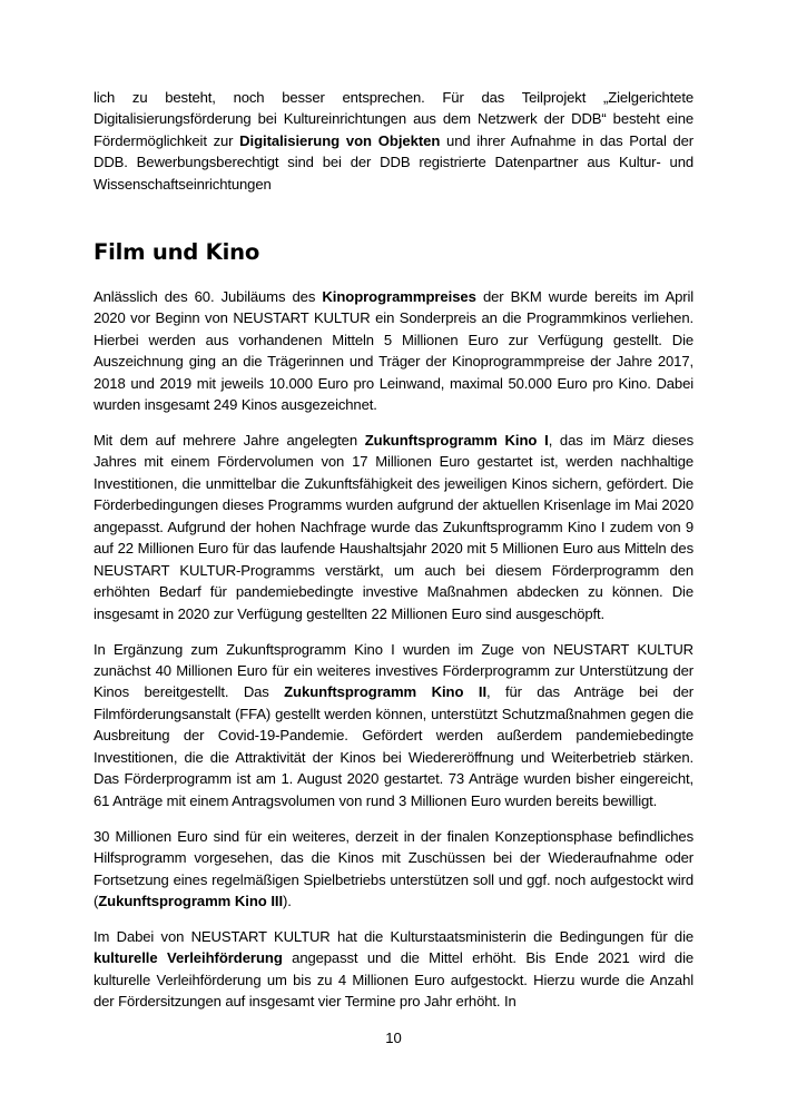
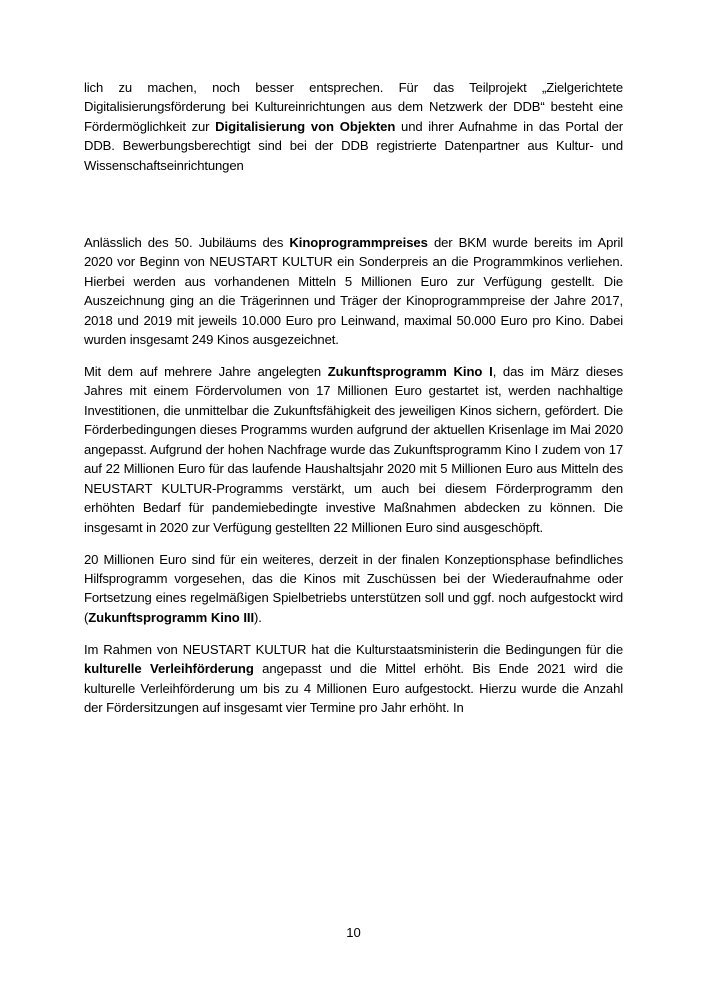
- lich zu besteht, noch besser entsprechen. Für das Teilprojekt „Zielgerichtete Digitalisierungsförderung bei Kultureinrichtungen aus dem Netzwerk der DDB“ besteht eine Fördermöglichkeit zur Digitalisierung von Objekten und ihrer Aufnahme in das Portal der DDB. Bewerbungsberechtigt sind bei der DDB registrierte Datenpartner aus Kultur- und Wissenschaftseinrichtungen
+ lich zu machen, noch besser entsprechen. Für das Teilprojekt „Zielgerichtete Digitalisierungsförderung bei Kultureinrichtungen aus dem Netzwerk der DDB“ besteht eine Fördermöglichkeit zur Digitalisierung von Objekten und ihrer Aufnahme in das Portal der DDB. Bewerbungsberechtigt sind bei der DDB registrierte Datenpartner aus Kultur- und Wissenschaftseinrichtungen
- Film und Kino
- Anlässlich des 60. Jubiläums des Kinoprogrammpreises der BKM wurde bereits im April 2020 vor Beginn von NEUSTART KULTUR ein Sonderpreis an die Programmkinos verliehen. Hierbei werden aus vorhandenen Mitteln 5 Millionen Euro zur Verfügung gestellt. Die Auszeichnung ging an die Trägerinnen und Träger der Kinoprogrammpreise der Jahre 2017, 2018 und 2019 mit jeweils 10.000 Euro pro Leinwand, maximal 50.000 Euro pro Kino. Dabei wurden insgesamt 249 Kinos ausgezeichnet.
+ Anlässlich des 50. Jubiläums des Kinoprogrammpreises der BKM wurde bereits im April 2020 vor Beginn von NEUSTART KULTUR ein Sonderpreis an die Programmkinos verliehen. Hierbei werden aus vorhandenen Mitteln 5 Millionen Euro zur Verfügung gestellt. Die Auszeichnung ging an die Trägerinnen und Träger der Kinoprogrammpreise der Jahre 2017, 2018 und 2019 mit jeweils 10.000 Euro pro Leinwand, maximal 50.000 Euro pro Kino. Dabei wurden insgesamt 249 Kinos ausgezeichnet.
- Mit dem auf mehrere Jahre angelegten Zukunftsprogramm Kino I, das im März dieses Jahres mit einem Fördervolumen von 17 Millionen Euro gestartet ist, werden nachhaltige Investitionen, die unmittelbar die Zukunftsfähigkeit des jeweiligen Kinos sichern, gefördert. Die Förderbedingungen dieses Programms wurden aufgrund der aktuellen Krisenlage im Mai 2020 angepasst. Aufgrund der hohen Nachfrage wurde das Zukunftsprogramm Kino I zudem von 9 auf 22 Millionen Euro für das laufende Haushaltsjahr 2020 mit 5 Millionen Euro aus Mitteln des NEUSTART KULTUR-Programms verstärkt, um auch bei diesem Förderprogramm den erhöhten Bedarf für pandemiebedingte investive Maßnahmen abdecken zu können. Die insgesamt in 2020 zur Verfügung gestellten 22 Millionen Euro sind ausgeschöpft.
+ Mit dem auf mehrere Jahre angelegten Zukunftsprogramm Kino I, das im März dieses Jahres mit einem Fördervolumen von 17 Millionen Euro gestartet ist, werden nachhaltige Investitionen, die unmittelbar die Zukunftsfähigkeit des jeweiligen Kinos sichern, gefördert. Die Förderbedingungen dieses Programms wurden aufgrund der aktuellen Krisenlage im Mai 2020 angepasst. Aufgrund der hohen Nachfrage wurde das Zukunftsprogramm Kino I zudem von 17 auf 22 Millionen Euro für das laufende Haushaltsjahr 2020 mit 5 Millionen Euro aus Mitteln des NEUSTART KULTUR-Programms verstärkt, um auch bei diesem Förderprogramm den erhöhten Bedarf für pandemiebedingte investive Maßnahmen abdecken zu können. Die insgesamt in 2020 zur Verfügung gestellten 22 Millionen Euro sind ausgeschöpft.
- In Ergänzung zum Zukunftsprogramm Kino I wurden im Zuge von NEUSTART KULTUR zunächst 40 Millionen Euro für ein weiteres investives Förderprogramm zur Unterstützung der Kinos bereitgestellt. Das Zukunftsprogramm Kino II, für das Anträge bei der Filmförderungsanstalt (FFA) gestellt werden können, unterstützt Schutzmaßnahmen gegen die Ausbreitung der Covid-19-Pandemie. Gefördert werden außerdem pandemiebedingte Investitionen, die die Attraktivität der Kinos bei Wiedereröffnung und Weiterbetrieb stärken. Das Förderprogramm ist am 1. August 2020 gestartet. 73 Anträge wurden bisher eingereicht, 61 Anträge mit einem Antragsvolumen von rund 3 Millionen Euro wurden bereits bewilligt.
- 30 Millionen Euro sind für ein weiteres, derzeit in der finalen Konzeptionsphase befindliches Hilfsprogramm vorgesehen, das die Kinos mit Zuschüssen bei der Wiederaufnahme oder Fortsetzung eines regelmäßigen Spielbetriebs unterstützen soll und ggf. noch aufgestockt wird (Zukunftsprogramm Kino III).
+ 20 Millionen Euro sind für ein weiteres, derzeit in der finalen Konzeptionsphase befindliches Hilfsprogramm vorgesehen, das die Kinos mit Zuschüssen bei der Wiederaufnahme oder Fortsetzung eines regelmäßigen Spielbetriebs unterstützen soll und ggf. noch aufgestockt wird (Zukunftsprogramm Kino III).
- Im Dabei von NEUSTART KULTUR hat die Kulturstaatsministerin die Bedingungen für die kulturelle Verleihförderung angepasst und die Mittel erhöht. Bis Ende 2021 wird die kulturelle Verleihförderung um bis zu 4 Millionen Euro aufgestockt. Hierzu wurde die Anzahl der Fördersitzungen auf insgesamt vier Termine pro Jahr erhöht. In
+ Im Rahmen von NEUSTART KULTUR hat die Kulturstaatsministerin die Bedingungen für die kulturelle Verleihförderung angepasst und die Mittel erhöht. Bis Ende 2021 wird die kulturelle Verleihförderung um bis zu 4 Millionen Euro aufgestockt. Hierzu wurde die Anzahl der Fördersitzungen auf insgesamt vier Termine pro Jahr erhöht. In
  10
